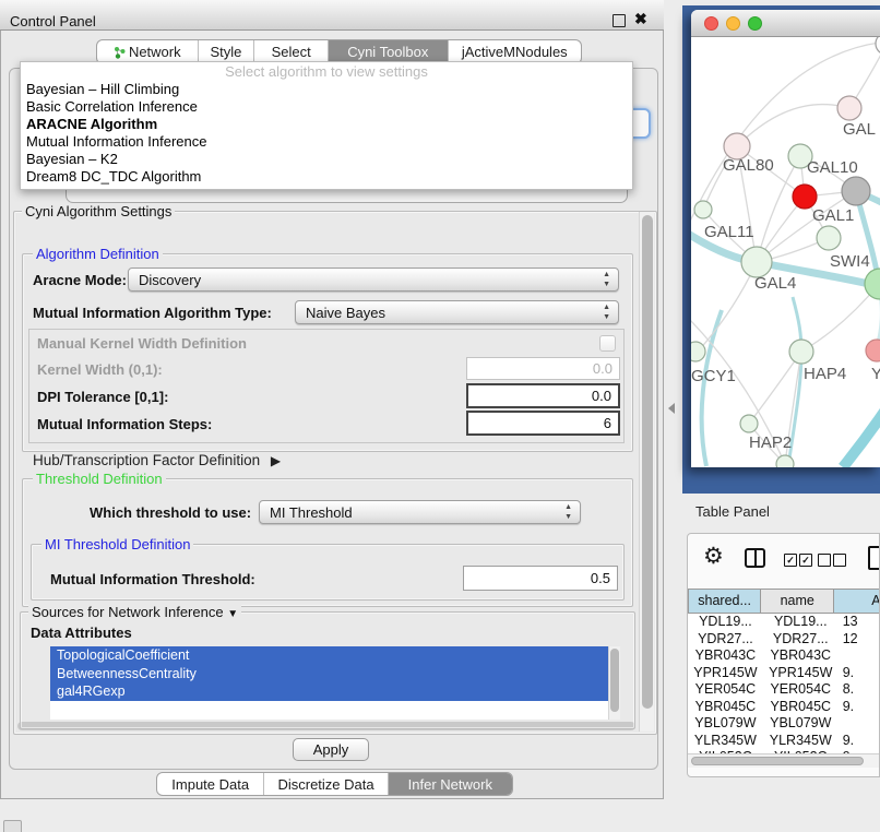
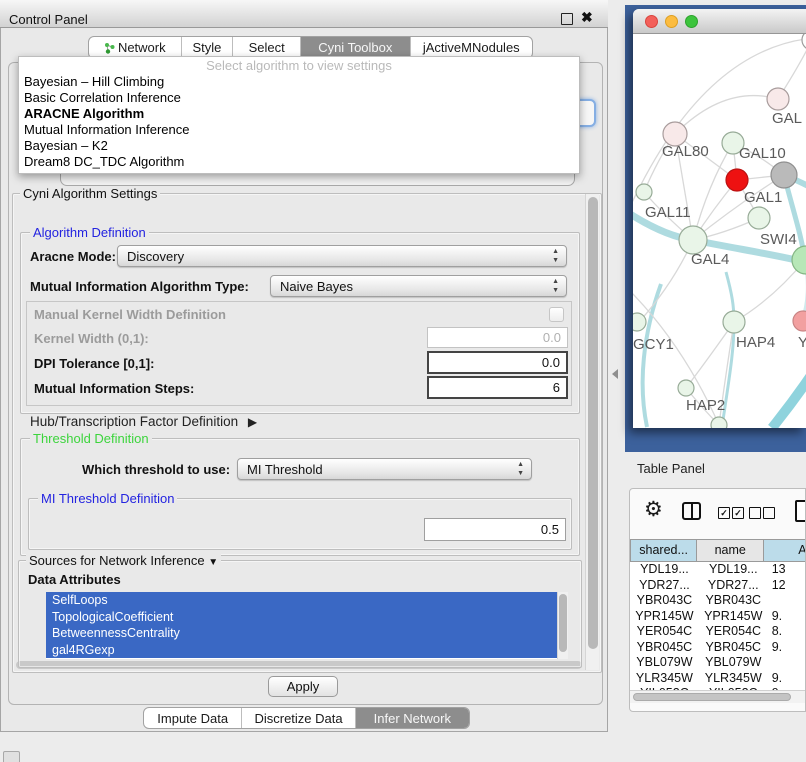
  Control Panel
  ✖
  Network
  Style
  Select
  Cyni Toolbox
  jActiveMNodules
  Select algorithm to view settings
  Bayesian – Hill Climbing
  Basic Correlation Inference
  ARACNE Algorithm
  Mutual Information Inference
  Bayesian – K2
  Dream8 DC_TDC Algorithm
  Cyni Algorithm Settings
  Algorithm Definition
  Aracne Mode:
  Discovery
  Mutual Information Algorithm Type:
  Naive Bayes
  Manual Kernel Width Definition
  Kernel Width (0,1):
  0.0
  DPI Tolerance [0,1]:
  0.0
  Mutual Information Steps:
  6
  Hub/Transcription Factor Definition ▶
  Threshold Definition
  Which threshold to use:
  MI Threshold
  MI Threshold Definition
- Mutual Information Threshold:
  0.5
  Sources for Network Inference ▼
  Data Attributes
+ SelfLoops
  TopologicalCoefficient
  BetweennessCentrality
  gal4RGexp
  Apply
  Impute Data
  Discretize Data
  Infer Network
  GAL
  GAL80
  GAL10
  GAL1
  GAL11
  SWI4
  GAL4
  GCY1
  HAP4
  Y
  HAP2
  Table Panel
  ⚙
  ✓
  ✓
  shared...
  name
  A
  YDL19...
  YDL19...
  13
  YDR27...
  YDR27...
  12
  YBR043C
  YBR043C
  YPR145W
  YPR145W
  9.
  YER054C
  YER054C
  8.
  YBR045C
  YBR045C
  9.
  YBL079W
  YBL079W
  YLR345W
  YLR345W
  9.
